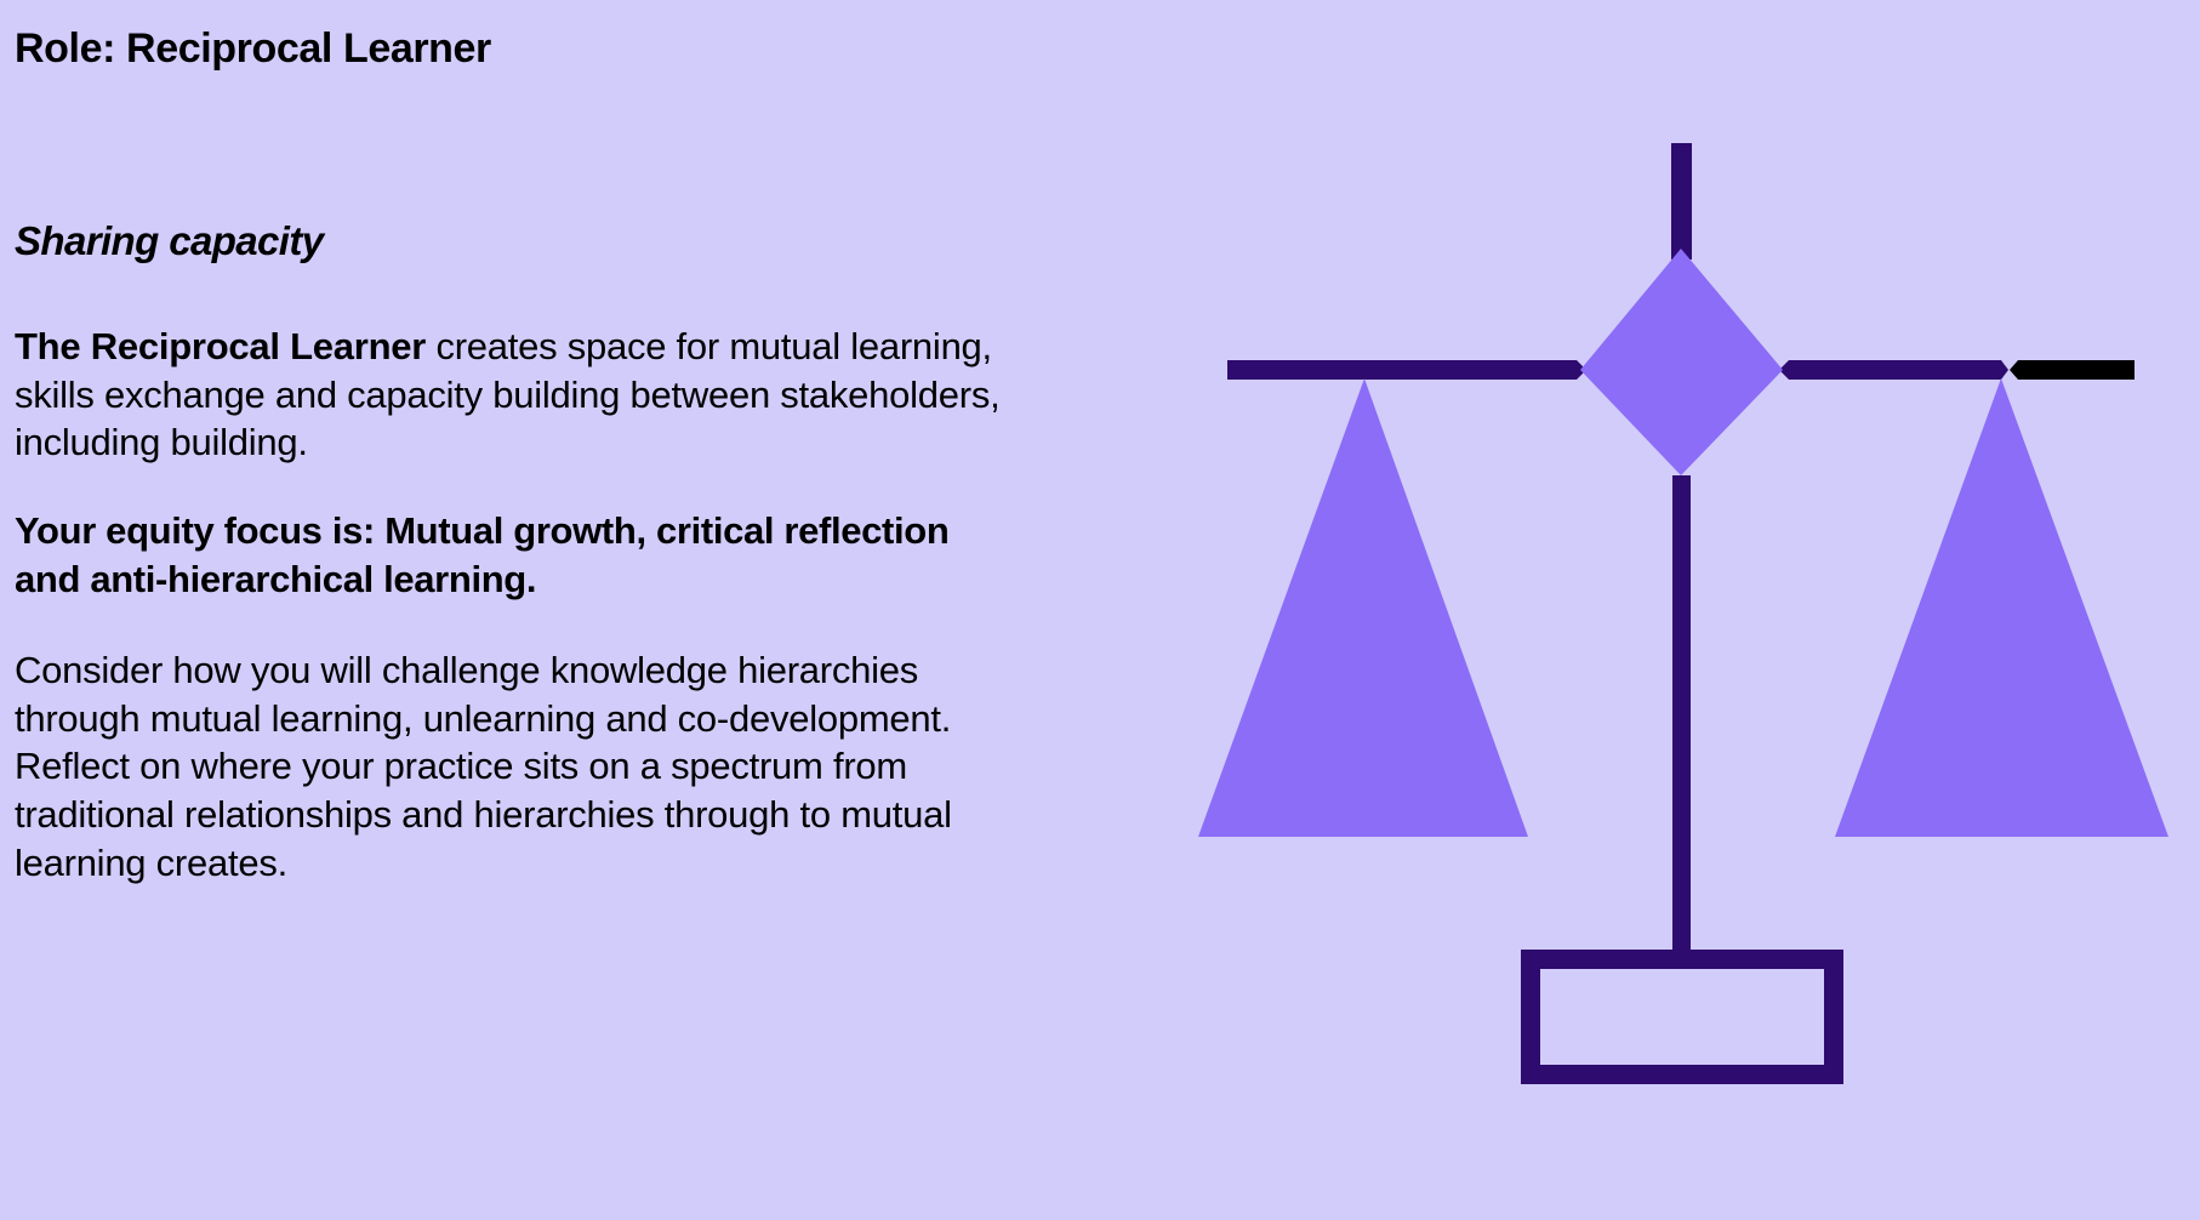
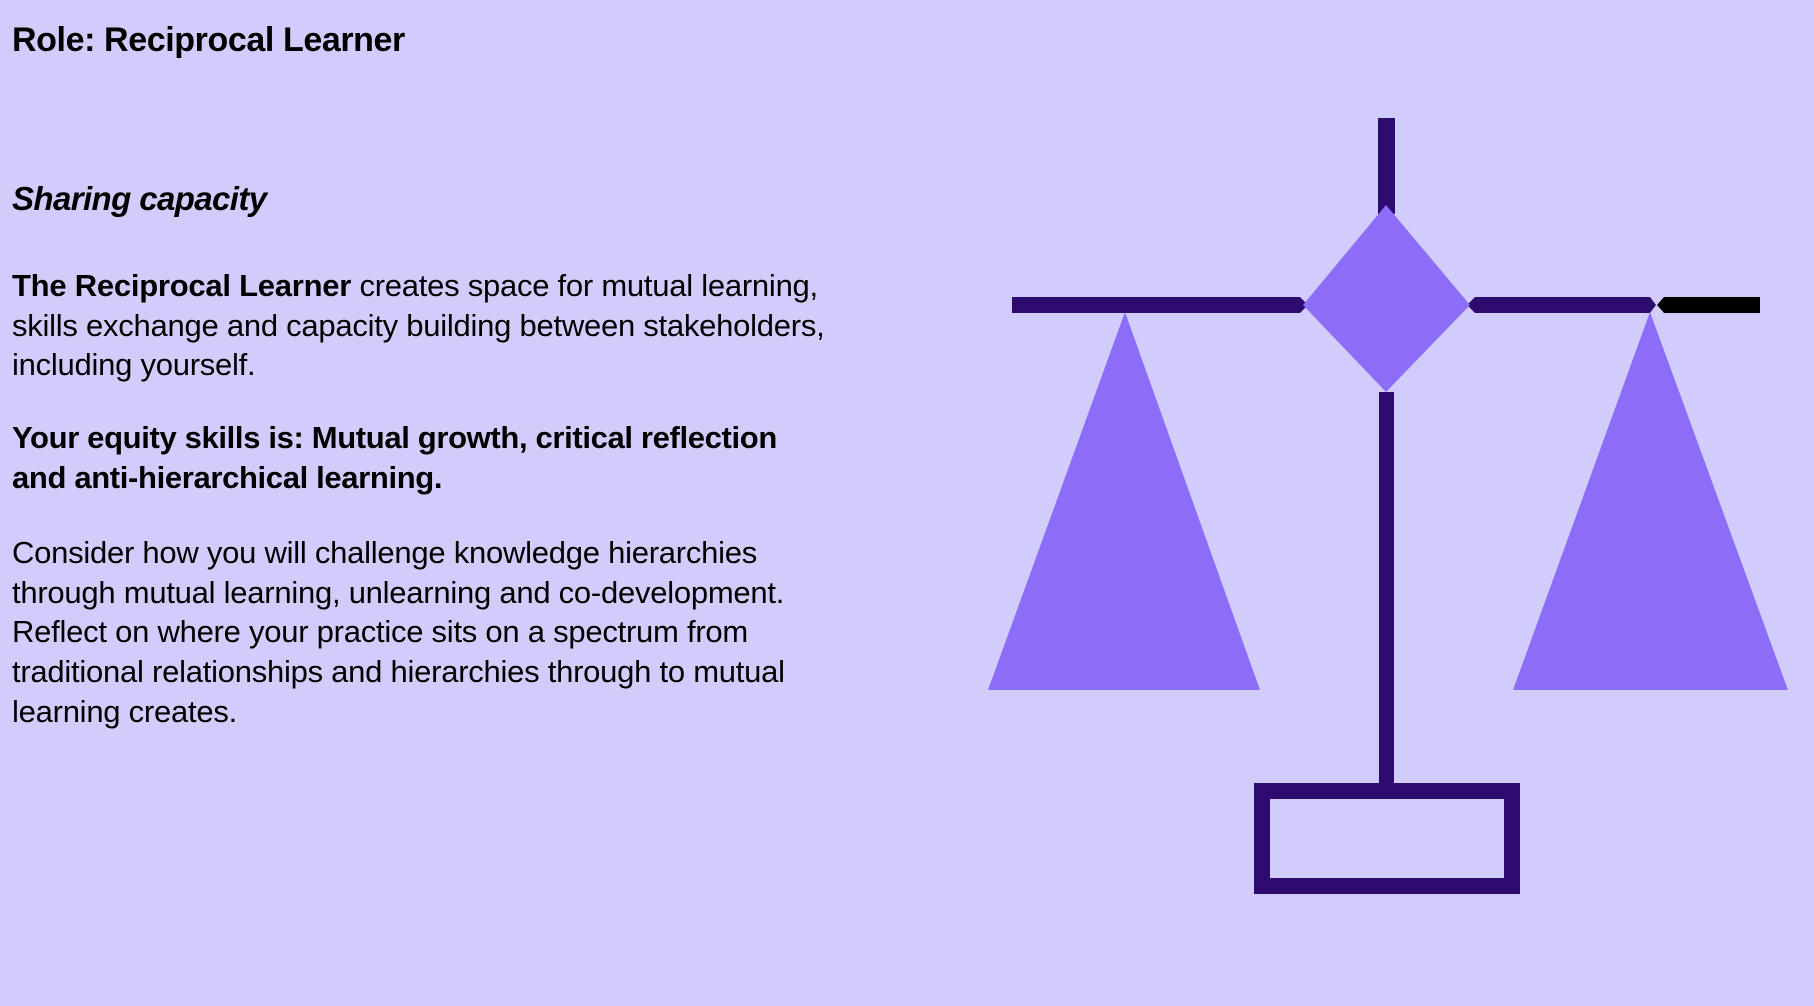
  Role: Reciprocal Learner
  Sharing capacity
- The Reciprocal Learner creates space for mutual learning, skills exchange and capacity building between stakeholders, including building.
+ The Reciprocal Learner creates space for mutual learning, skills exchange and capacity building between stakeholders, including yourself.
- Your equity focus is: Mutual growth, critical reflection and anti-hierarchical learning.
+ Your equity skills is: Mutual growth, critical reflection and anti-hierarchical learning.
  Consider how you will challenge knowledge hierarchies through mutual learning, unlearning and co-development. Reflect on where your practice sits on a spectrum from traditional relationships and hierarchies through to mutual learning creates.
